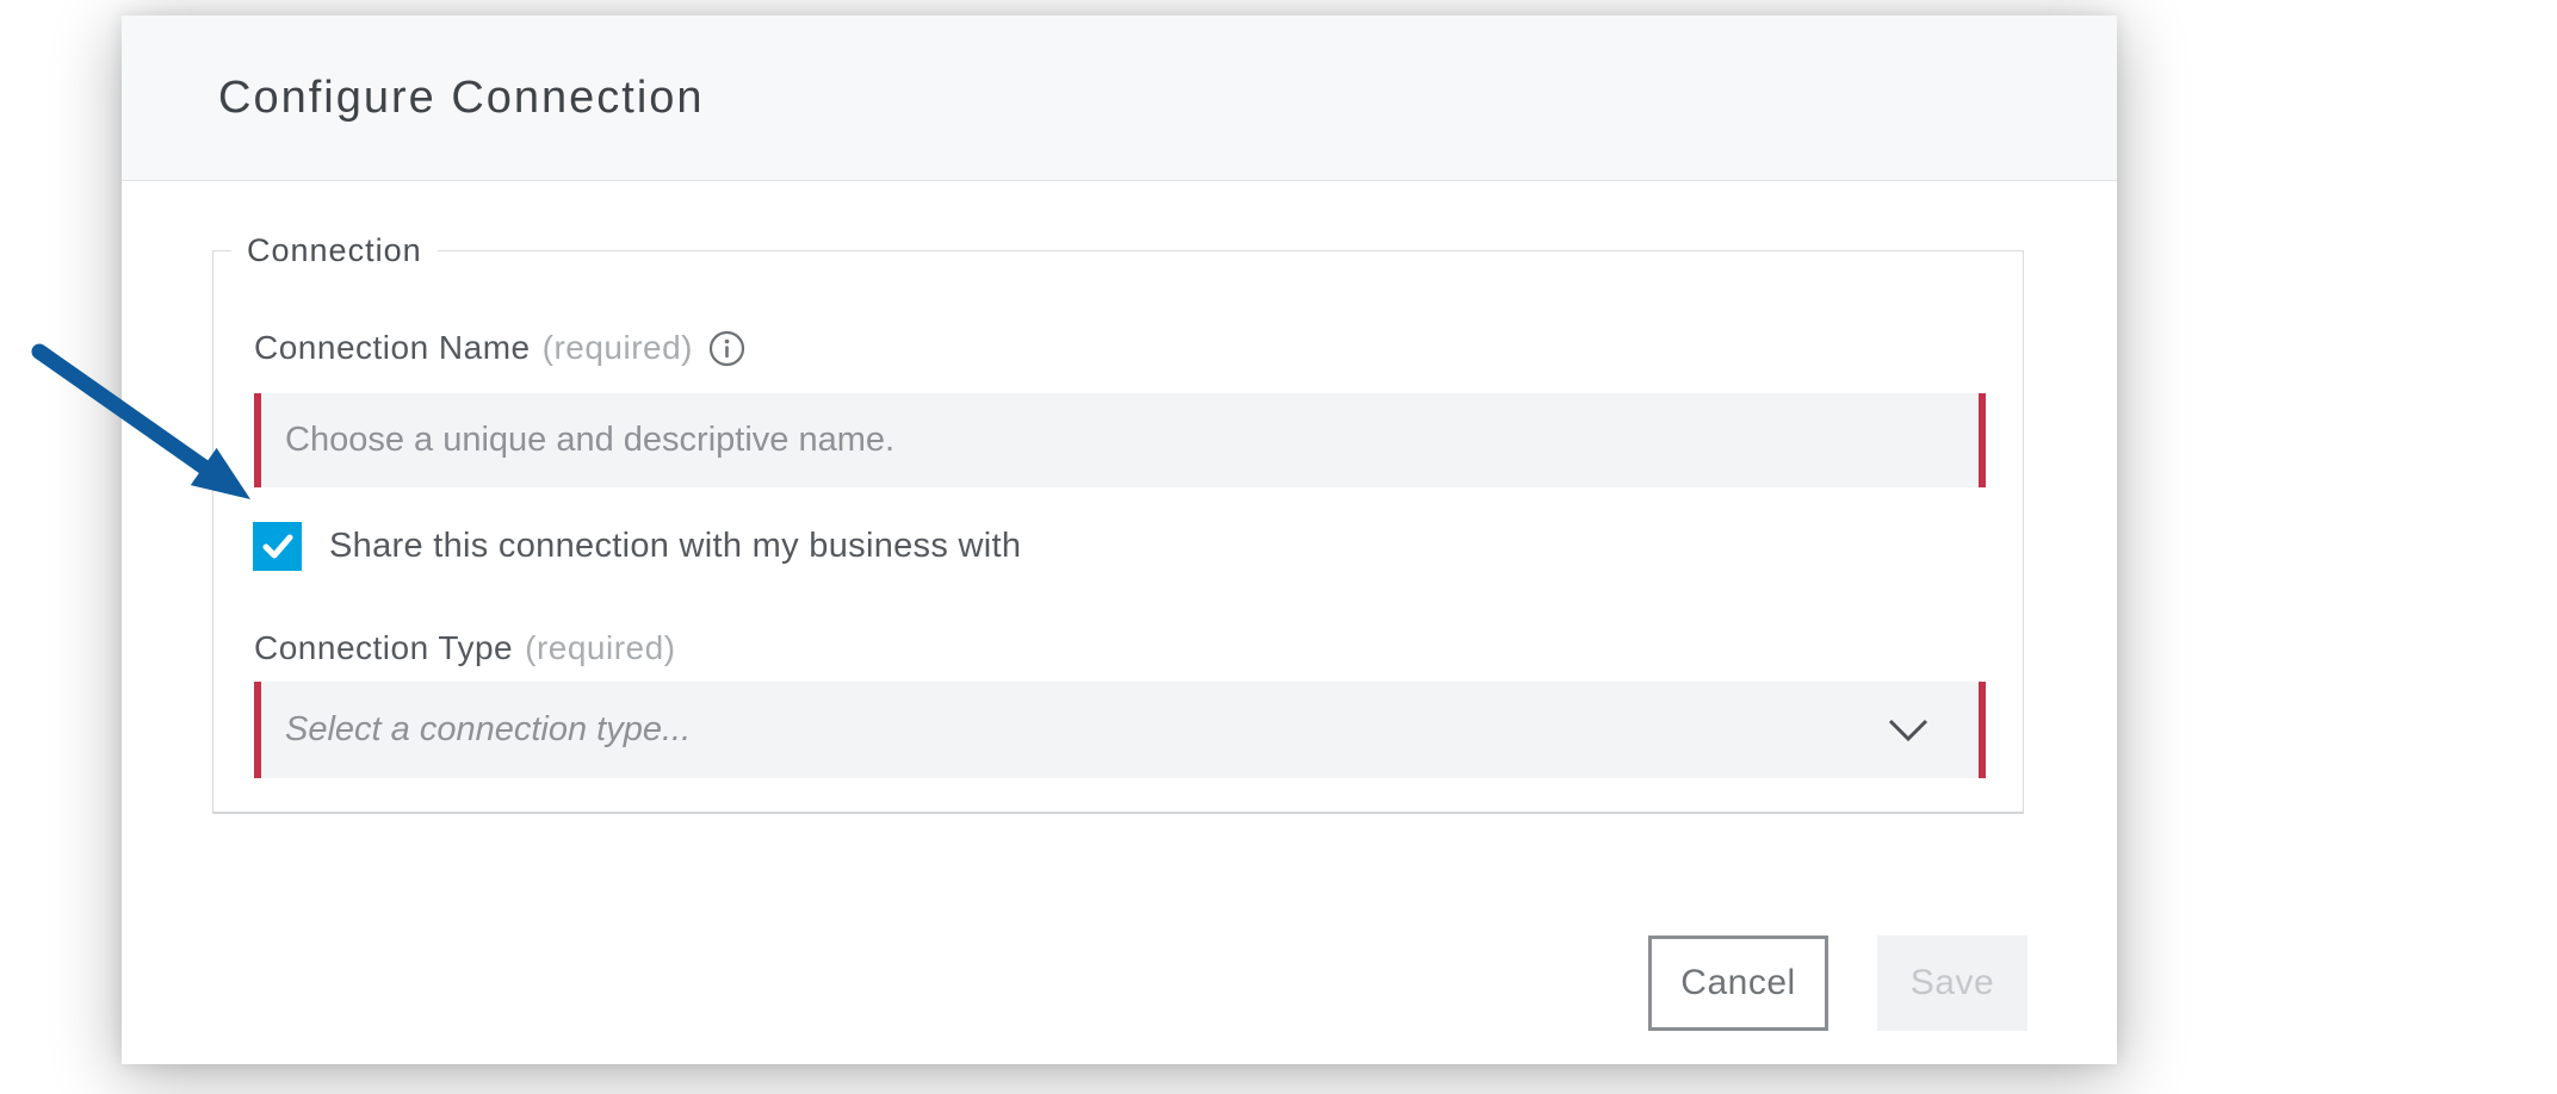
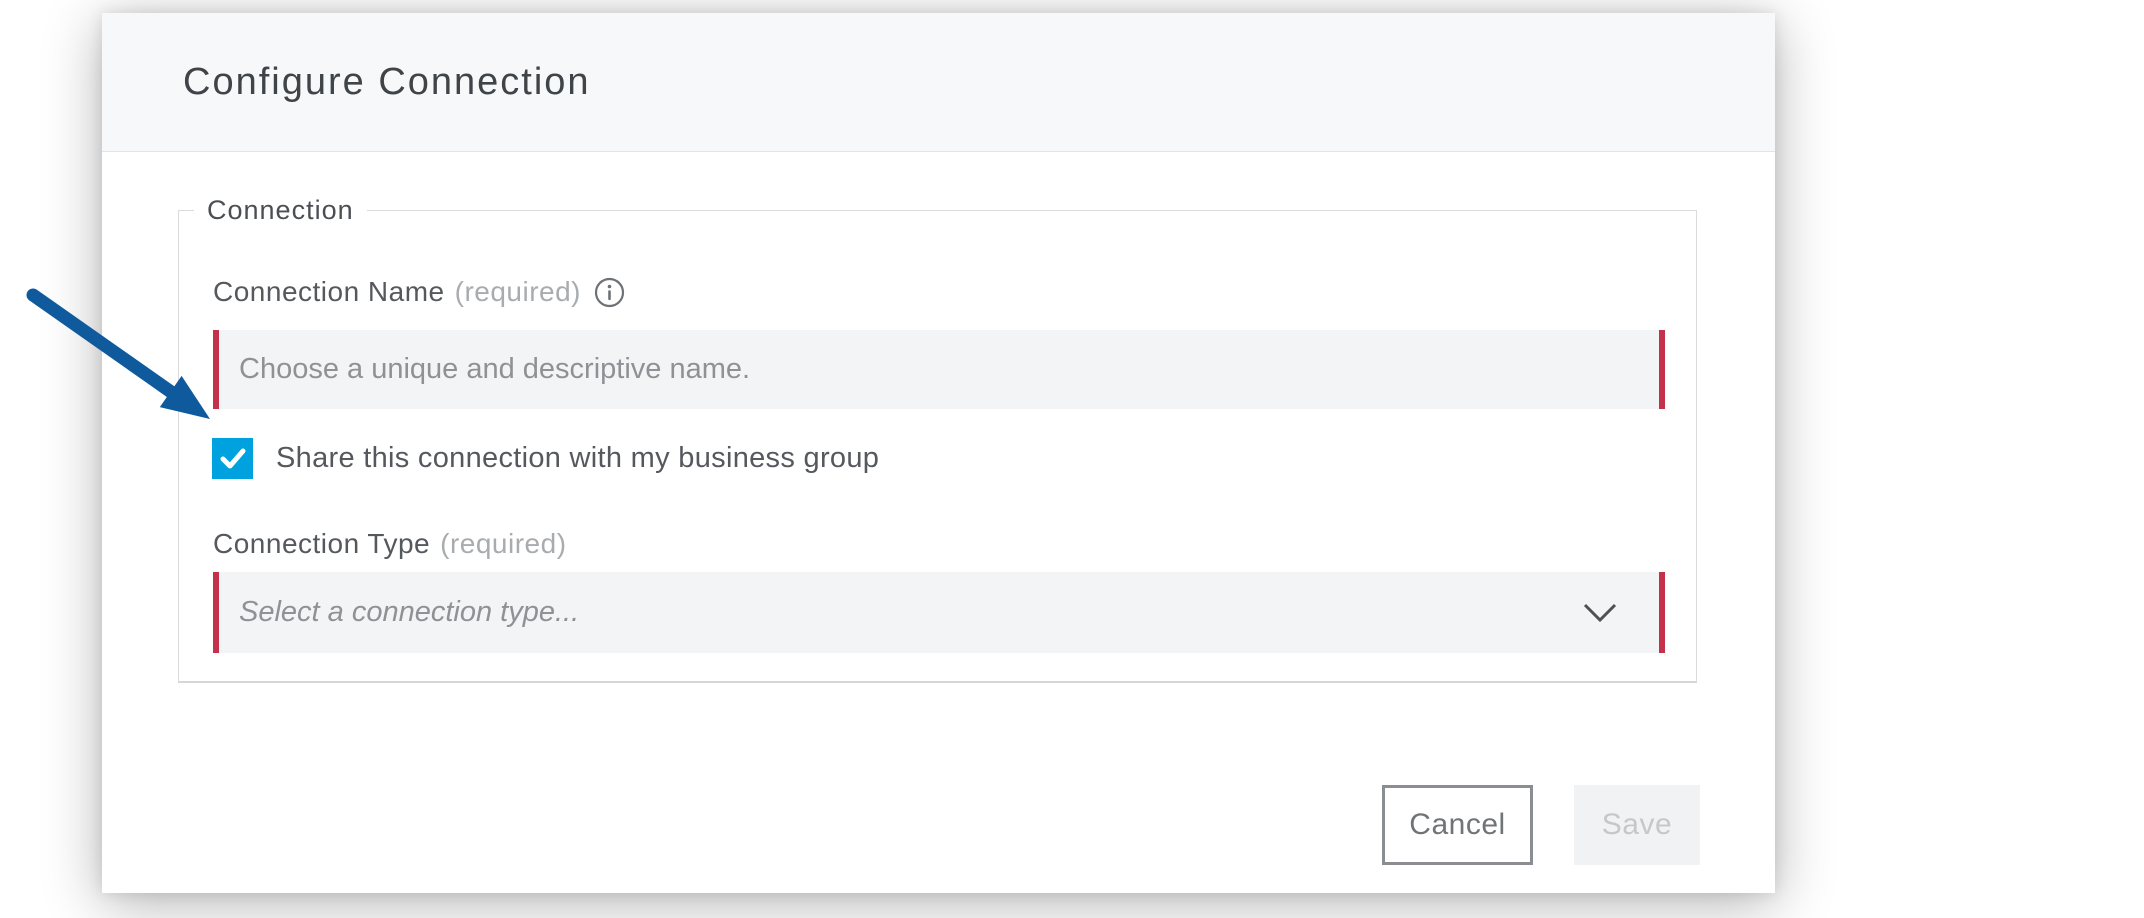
  Configure Connection
  Connection
  Connection Name
  (required)
  Choose a unique and descriptive name.
- Share this connection with my business with
+ Share this connection with my business group
  Connection Type
  (required)
  Select a connection type...
  Cancel
  Save
